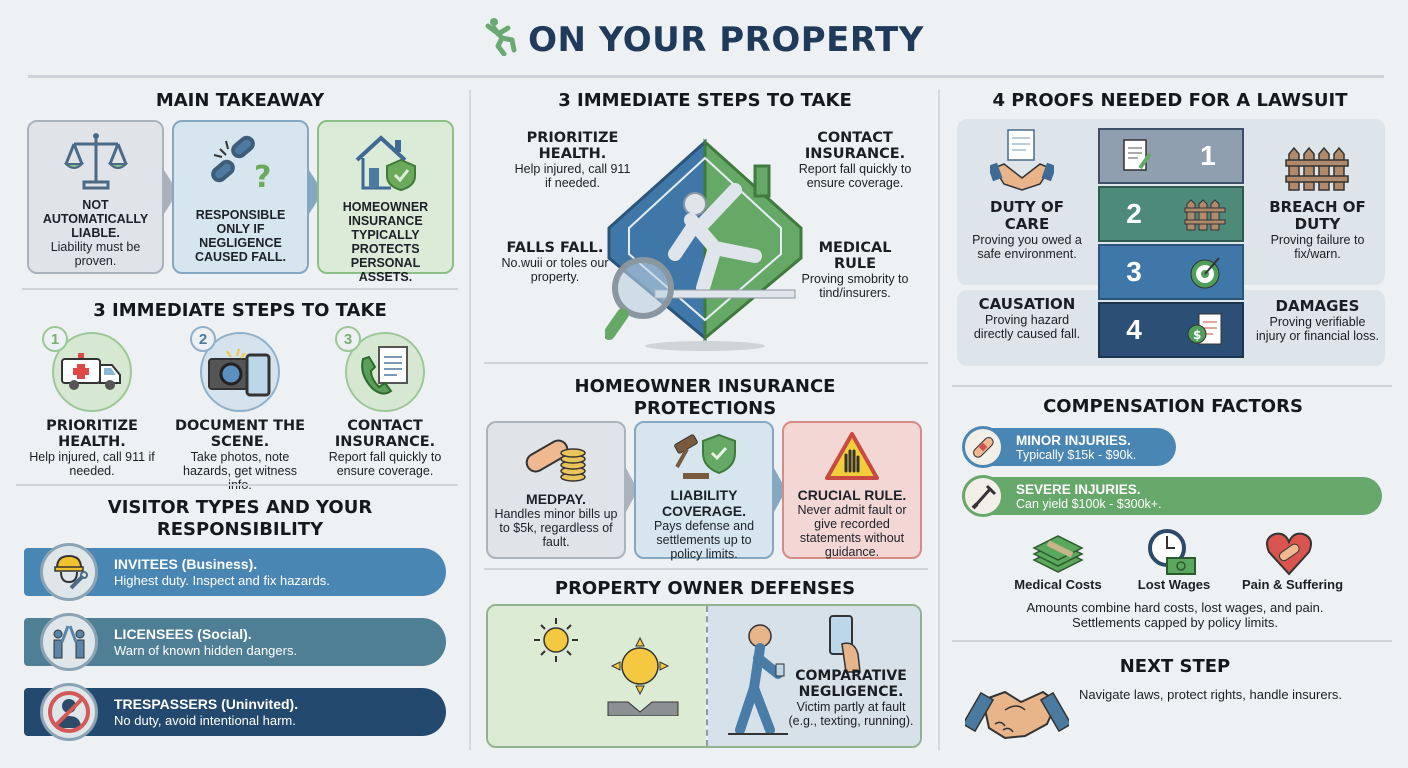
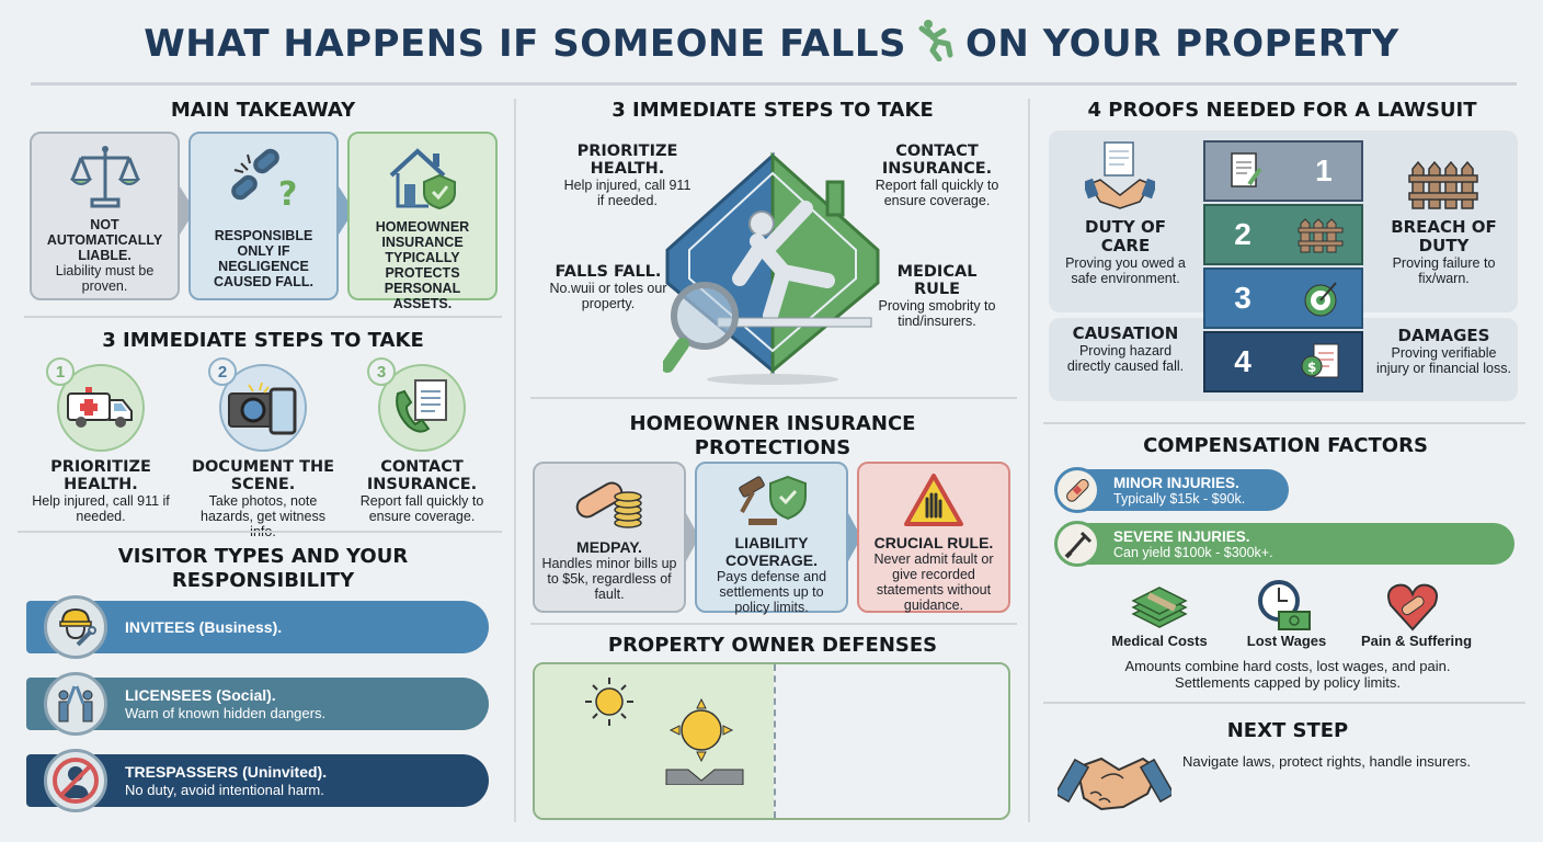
+ WHAT HAPPENS IF SOMEONE FALLS
  ON YOUR PROPERTY
  MAIN TAKEAWAY
  NOT AUTOMATICALLY LIABLE.
  Liability must be proven.
  ?
  RESPONSIBLE ONLY IF NEGLIGENCE CAUSED FALL.
  HOMEOWNER INSURANCE TYPICALLY PROTECTS PERSONAL ASSETS.
  3 IMMEDIATE STEPS TO TAKE
  1
  PRIORITIZE HEALTH.
  Help injured, call 911 if needed.
  2
  DOCUMENT THE SCENE.
  Take photos, note hazards, get witness
  3
  CONTACT INSURANCE.
  Report fall quickly to ensure coverage.
  VISITOR TYPES AND YOUR RESPONSIBILITY
  INVITEES (Business).
- Highest duty. Inspect and fix hazards.
  LICENSEES (Social).
  Warn of known hidden dangers.
  TRESPASSERS (Uninvited).
  No duty, avoid intentional harm.
  3 IMMEDIATE STEPS TO TAKE
  PRIORITIZE HEALTH.
  Help injured, call 911 if needed.
  CONTACT INSURANCE.
  Report fall quickly to ensure coverage.
  FALLS FALL.
  No.wuii or toles our property.
  MEDICAL RULE
  Proving smobrity to tind/insurers.
  HOMEOWNER INSURANCE PROTECTIONS
  MEDPAY.
  Handles minor bills up to $5k, regardless of fault.
  LIABILITY COVERAGE.
  Pays defense and settlements up to policy limits.
  CRUCIAL RULE.
  Never admit fault or give recorded statements without guidance.
  PROPERTY OWNER DEFENSES
- COMPARATIVE NEGLIGENCE.
- Victim partly at fault (e.g., texting, running).
  4 PROOFS NEEDED FOR A LAWSUIT
  1
  2
  3
  4
  $
  DUTY OF CARE
  Proving you owed a safe environment.
  BREACH OF DUTY
  Proving failure to fix/warn.
  CAUSATION
  Proving hazard directly caused fall.
  DAMAGES
  Proving verifiable injury or financial loss.
  COMPENSATION FACTORS
  MINOR INJURIES.
  Typically $15k - $90k.
  SEVERE INJURIES.
  Can yield $100k - $300k+.
  Medical Costs
  Lost Wages
  Pain & Suffering
  Amounts combine hard costs, lost wages, and pain.
  Settlements capped by policy limits.
  NEXT STEP
  Navigate laws, protect rights, handle insurers.
